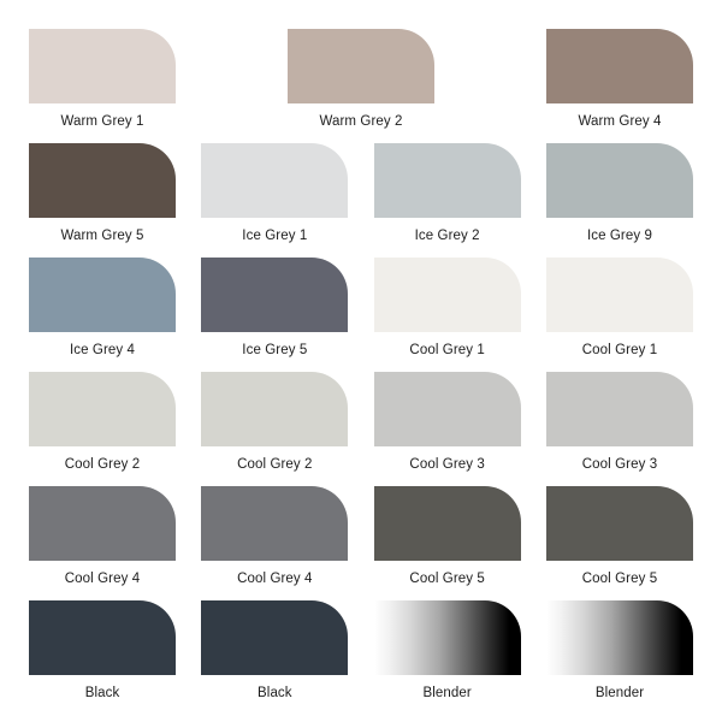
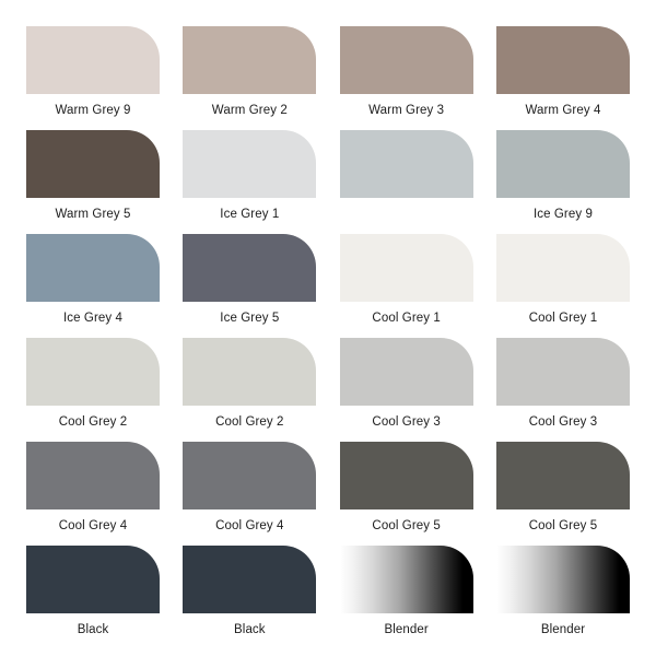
- Warm Grey 1
+ Warm Grey 9
  Warm Grey 2
+ Warm Grey 3
  Warm Grey 4
  Warm Grey 5
  Ice Grey 1
- Ice Grey 2
  Ice Grey 9
  Ice Grey 4
  Ice Grey 5
  Cool Grey 1
  Cool Grey 1
  Cool Grey 2
  Cool Grey 2
  Cool Grey 3
  Cool Grey 3
  Cool Grey 4
  Cool Grey 4
  Cool Grey 5
  Cool Grey 5
  Black
  Black
  Blender
  Blender
